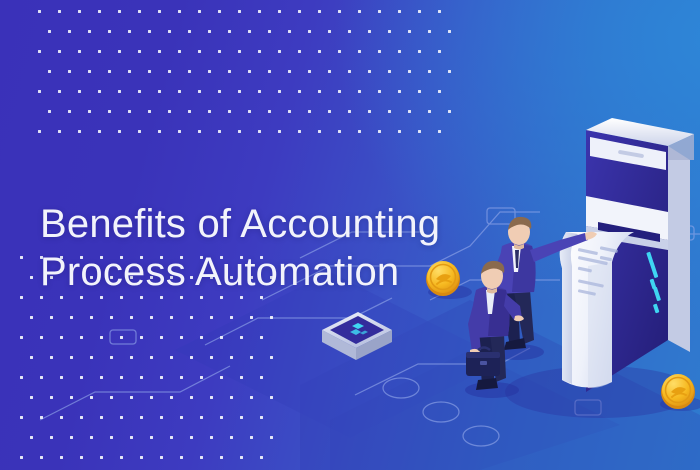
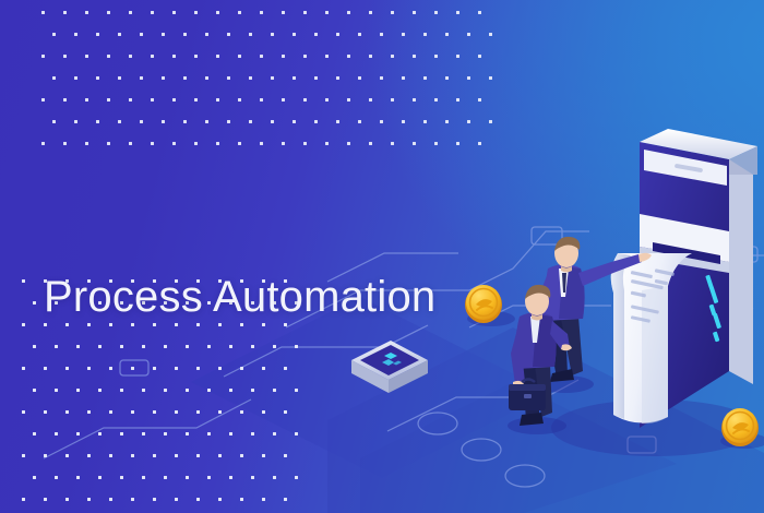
- Benefits of Accounting
  Process Automation
